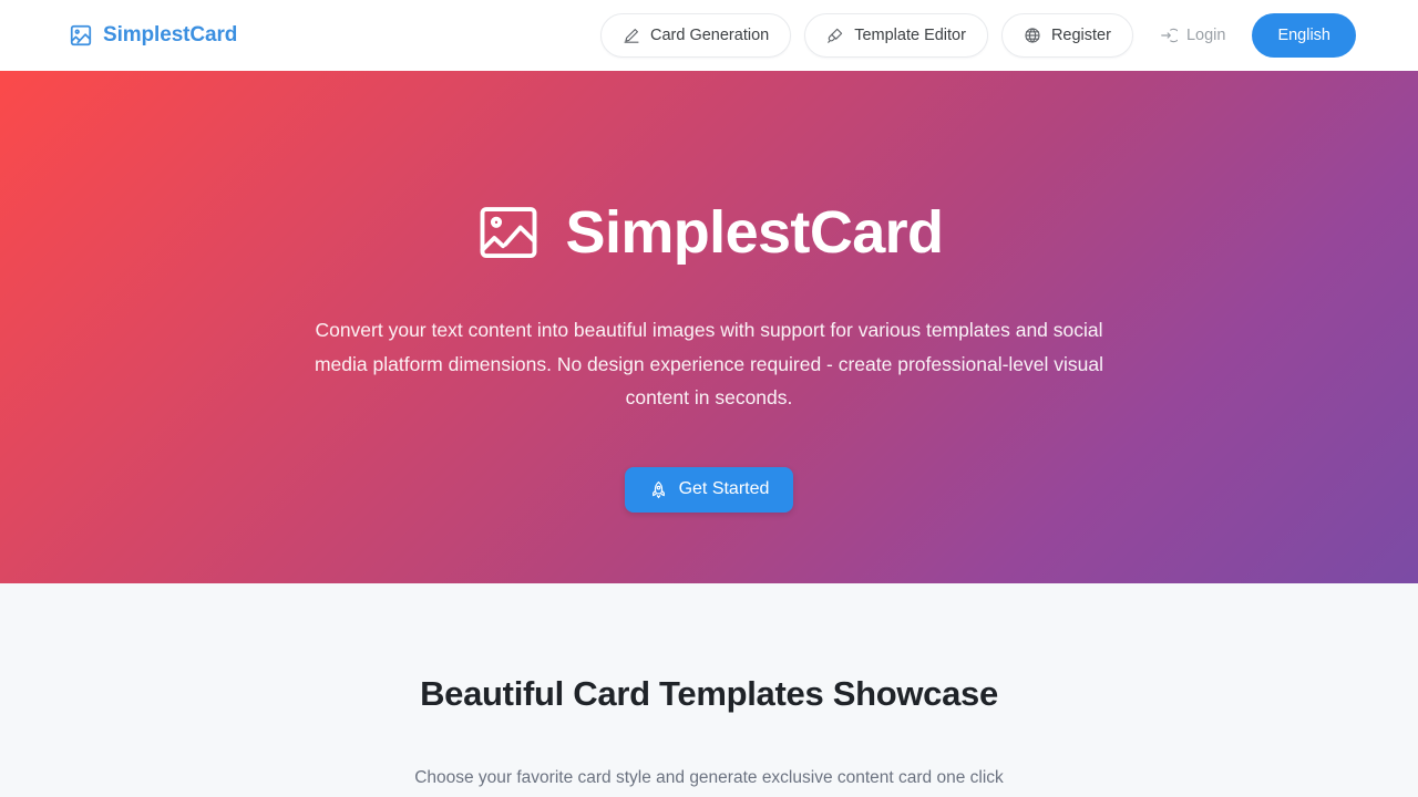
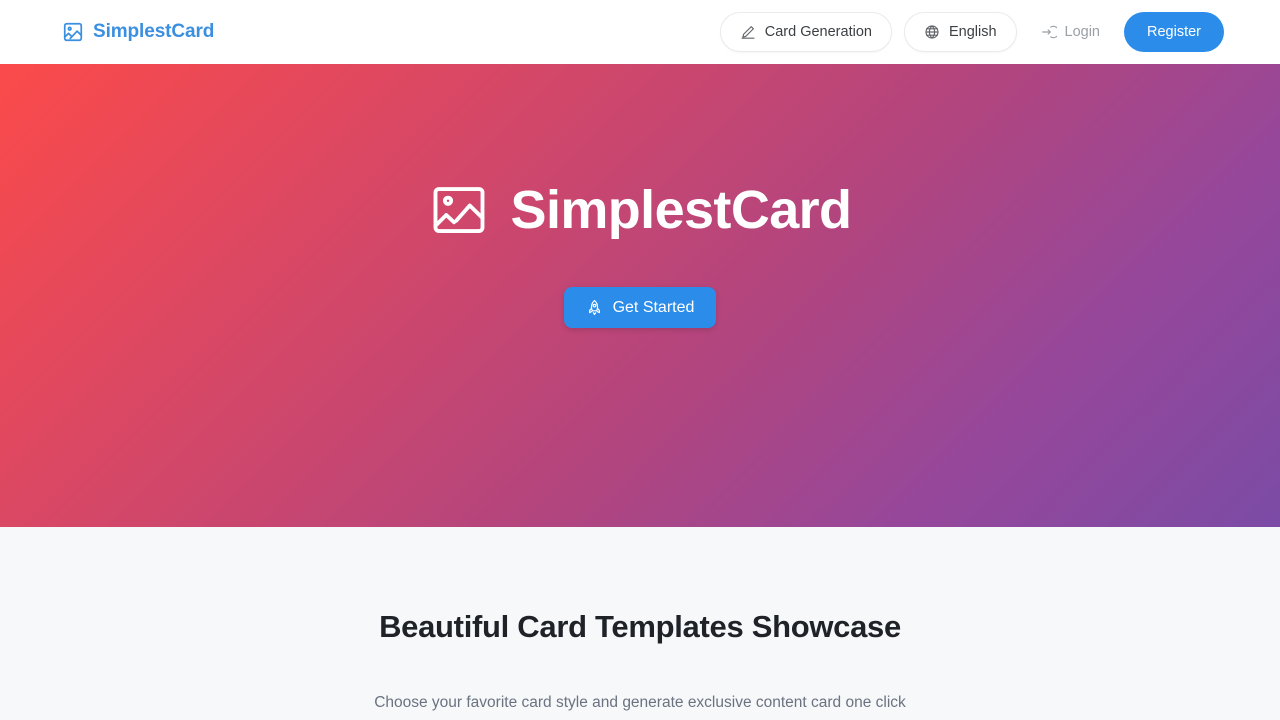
  SimplestCard
  Card Generation
- Template Editor
- Register
+ English
  Login
- English
+ Register
  SimplestCard
- Convert your text content into beautiful images with support for various templates and social media platform dimensions. No design experience required - create professional-level visual content in seconds.
  Get Started
  Beautiful Card Templates Showcase
  Choose your favorite card style and generate exclusive content card one click
